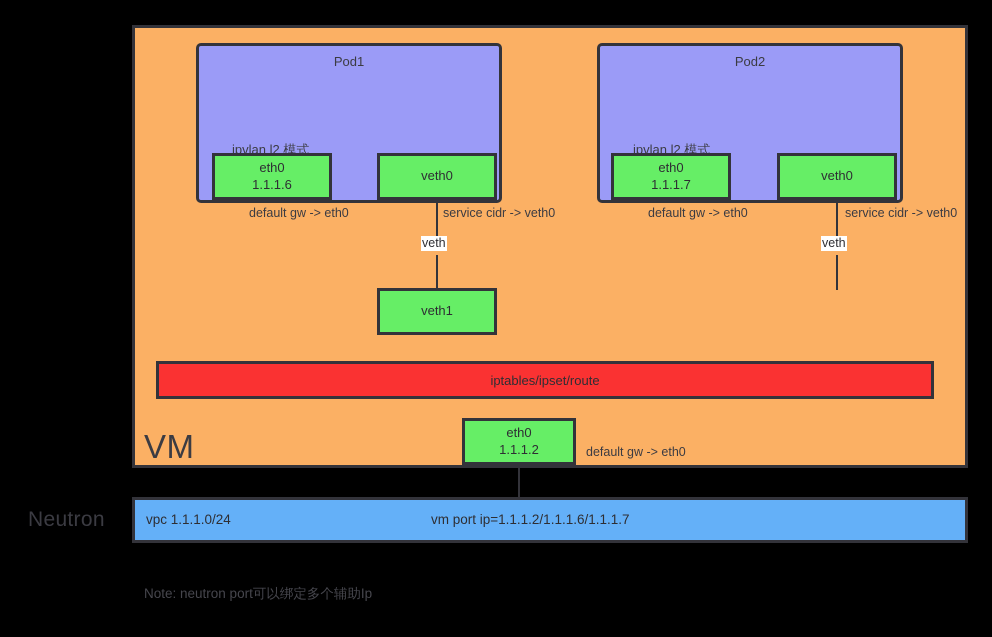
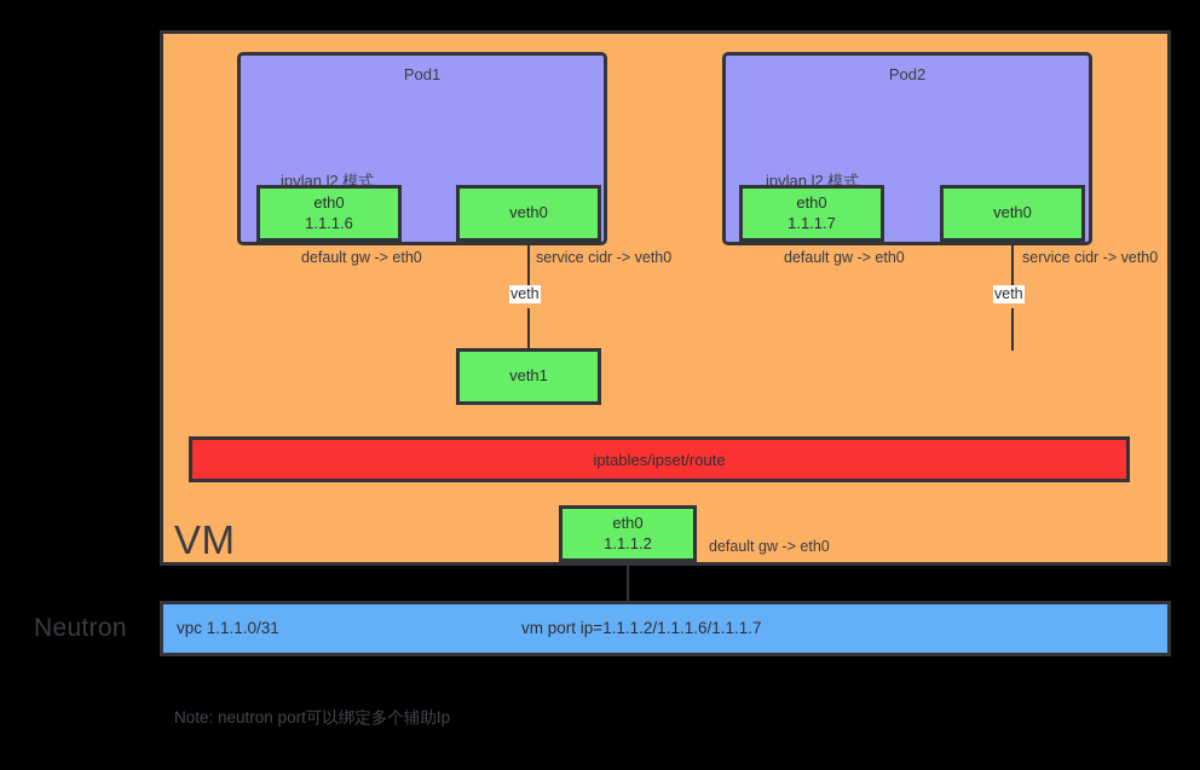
  Pod1
  ipvlan l2 模式
  Pod2
  ipvlan l2 模式
  eth0
  1.1.1.6
  veth0
  eth0
  1.1.1.7
  veth0
  default gw -> eth0
  service cidr -> veth0
  default gw -> eth0
  service cidr -> veth0
  veth
  veth
  veth1
  iptables/ipset/route
  VM
  eth0
  1.1.1.2
  default gw -> eth0
  Neutron
- vpc 1.1.1.0/24
+ vpc 1.1.1.0/31
  vm port ip=1.1.1.2/1.1.1.6/1.1.1.7
  Note: neutron port可以绑定多个辅助Ip
